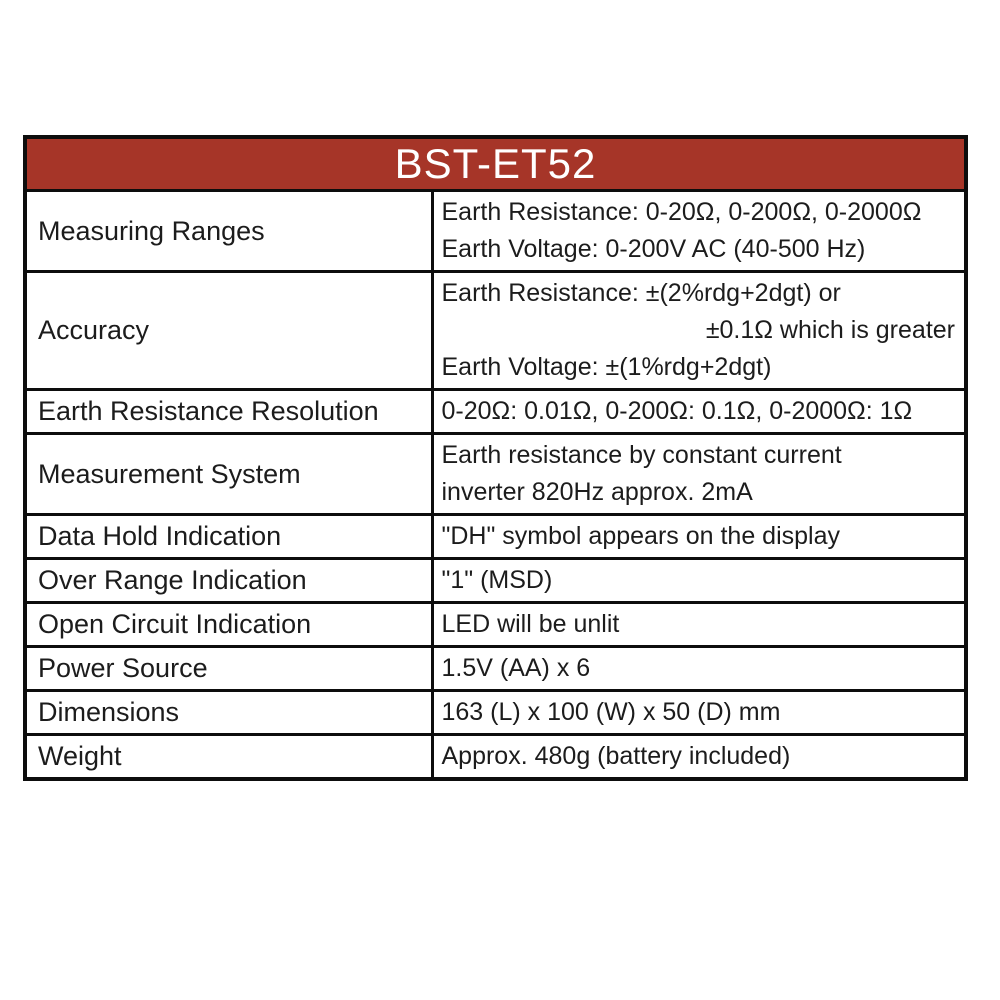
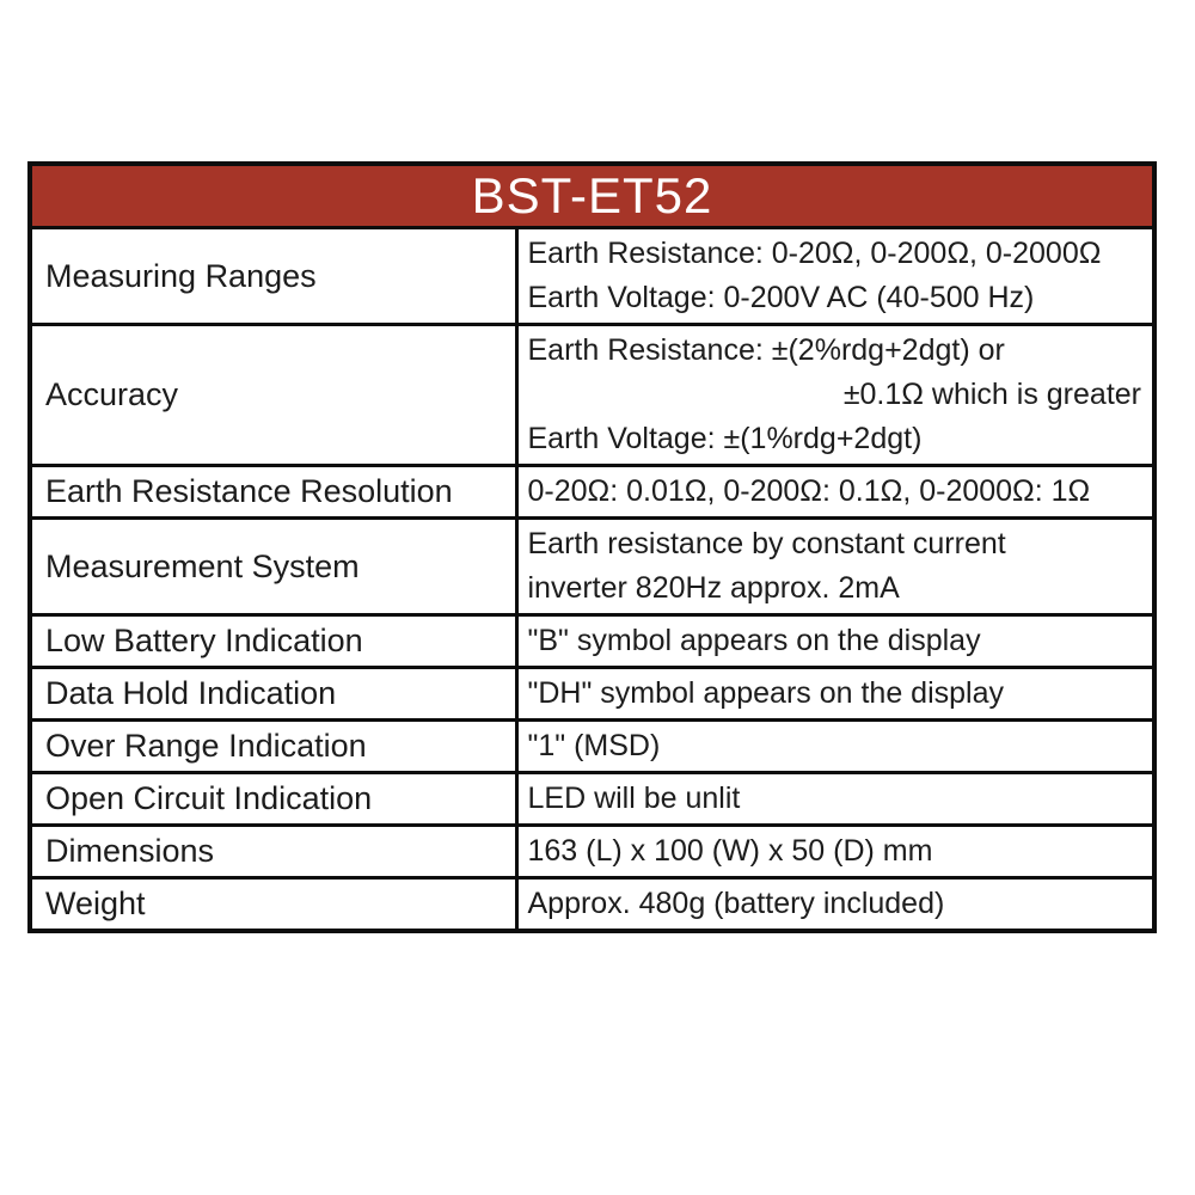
  BST-ET52
  Measuring Ranges	Earth Resistance: 0-20Ω, 0-200Ω, 0-2000ΩEarth Voltage: 0-200V AC (40-500 Hz)
  Accuracy	Earth Resistance: ±(2%rdg+2dgt) or±0.1Ω which is greaterEarth Voltage: ±(1%rdg+2dgt)
  Earth Resistance Resolution	0-20Ω: 0.01Ω, 0-200Ω: 0.1Ω, 0-2000Ω: 1Ω
  Measurement System	Earth resistance by constant currentinverter 820Hz approx. 2mA
+ Low Battery Indication	"B" symbol appears on the display
  Data Hold Indication	"DH" symbol appears on the display
  Over Range Indication	"1" (MSD)
  Open Circuit Indication	LED will be unlit
- Power Source	1.5V (AA) x 6
  Dimensions	163 (L) x 100 (W) x 50 (D) mm
  Weight	Approx. 480g (battery included)
